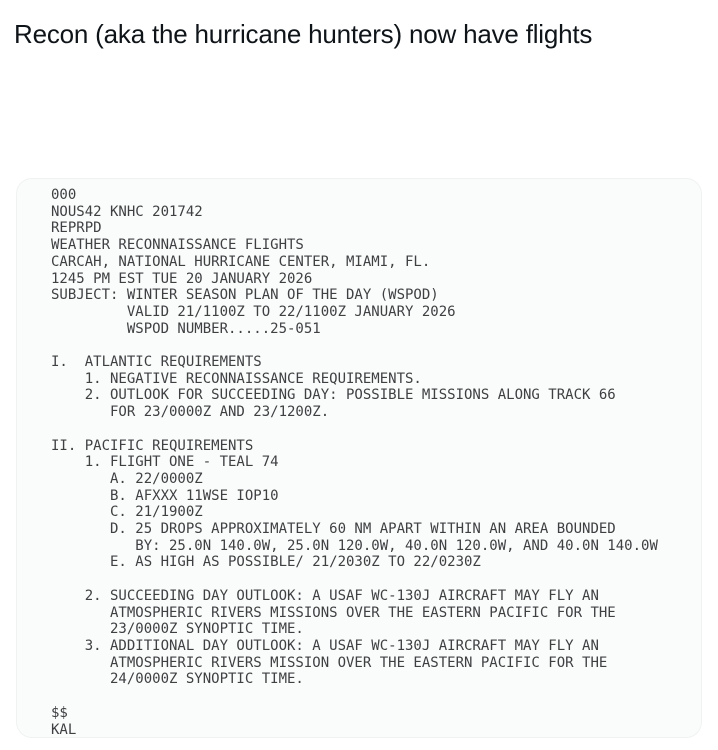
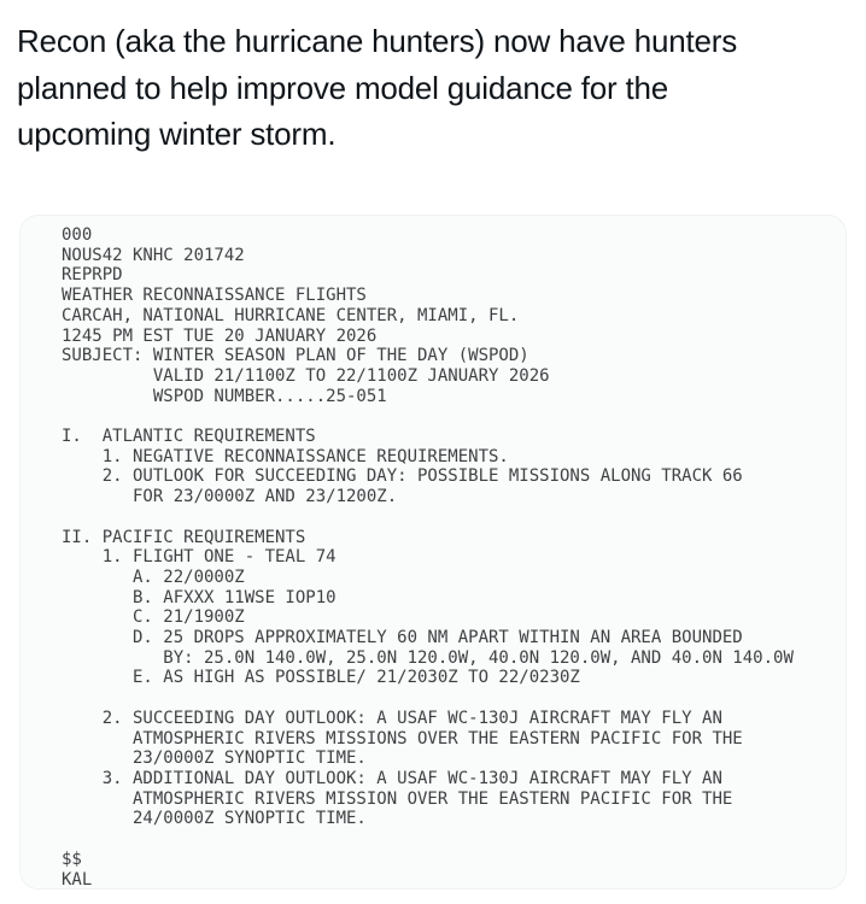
- Recon (aka the hurricane hunters) now have flights
+ Recon (aka the hurricane hunters) now have hunters
+ planned to help improve model guidance for the
+ upcoming winter storm.
  000
  NOUS42 KNHC 201742
  REPRPD
  WEATHER RECONNAISSANCE FLIGHTS
  CARCAH, NATIONAL HURRICANE CENTER, MIAMI, FL.
  1245 PM EST TUE 20 JANUARY 2026
  SUBJECT: WINTER SEASON PLAN OF THE DAY (WSPOD)
  VALID 21/1100Z TO 22/1100Z JANUARY 2026
  WSPOD NUMBER.....25-051
  I. ATLANTIC REQUIREMENTS
  1. NEGATIVE RECONNAISSANCE REQUIREMENTS.
  2. OUTLOOK FOR SUCCEEDING DAY: POSSIBLE MISSIONS ALONG TRACK 66
  FOR 23/0000Z AND 23/1200Z.
  II. PACIFIC REQUIREMENTS
  1. FLIGHT ONE - TEAL 74
  A. 22/0000Z
  B. AFXXX 11WSE IOP10
  C. 21/1900Z
  D. 25 DROPS APPROXIMATELY 60 NM APART WITHIN AN AREA BOUNDED
  BY: 25.0N 140.0W, 25.0N 120.0W, 40.0N 120.0W, AND 40.0N 140.0W
  E. AS HIGH AS POSSIBLE/ 21/2030Z TO 22/0230Z
  2. SUCCEEDING DAY OUTLOOK: A USAF WC-130J AIRCRAFT MAY FLY AN
  ATMOSPHERIC RIVERS MISSIONS OVER THE EASTERN PACIFIC FOR THE
  23/0000Z SYNOPTIC TIME.
  3. ADDITIONAL DAY OUTLOOK: A USAF WC-130J AIRCRAFT MAY FLY AN
  ATMOSPHERIC RIVERS MISSION OVER THE EASTERN PACIFIC FOR THE
  24/0000Z SYNOPTIC TIME.
  $$
  KAL
